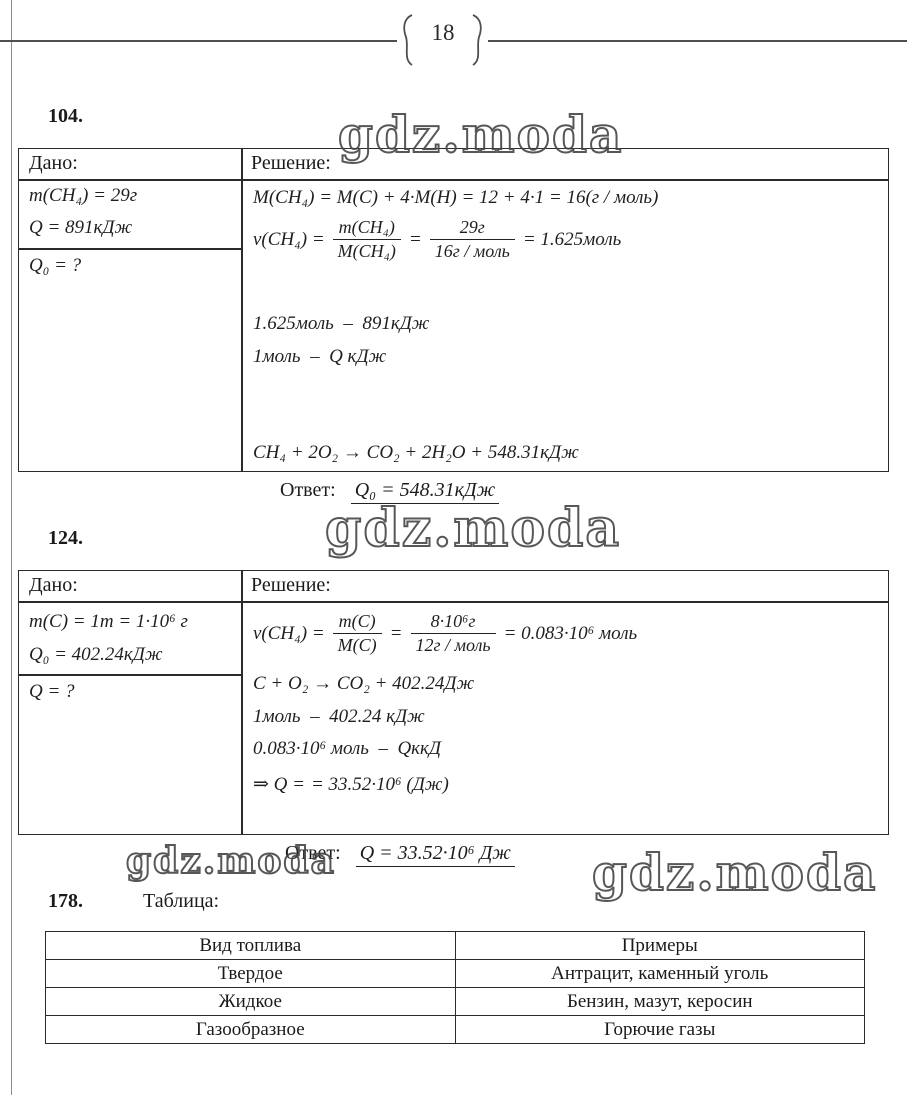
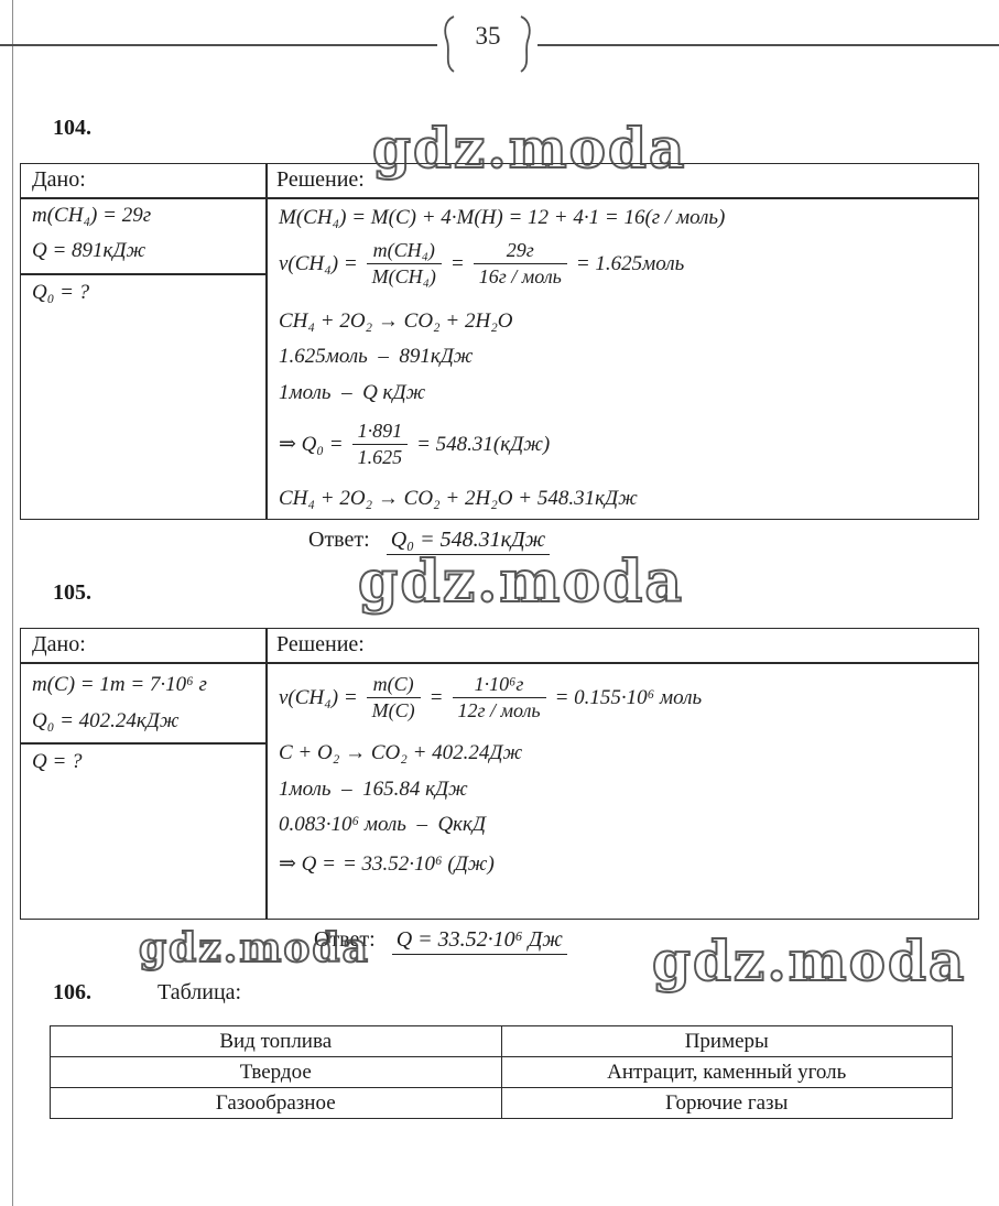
- 18
+ 35
  104.
  Дано:
  Решение:
  m(CH₄) = 29г
  Q = 891кДж
  Q₀ = ?
  M(CH₄) = M(C) + 4·M(H) = 12 + 4·1 = 16(г / моль)
  ν(CH₄) =
  m(CH₄)
  M(CH₄)
  =
  29г
  16г / моль
  = 1.625моль
+ CH₄ + 2O₂ → CO₂ + 2H₂O
  1.625моль – 891кДж
  1моль – Q кДж
+ ⇒ Q₀ =
+ 1·891
+ 1.625
+ = 548.31(кДж)
  CH₄ + 2O₂ → CO₂ + 2H₂O + 548.31кДж
  Ответ: Q₀ = 548.31кДж
- 124.
+ 105.
  Дано:
  Решение:
- m(C) = 1т = 1·10⁶ г
+ m(C) = 1т = 7·10⁶ г
  Q₀ = 402.24кДж
  Q = ?
  ν(CH₄) =
  m(C)
  M(C)
  =
- 8·10⁶г
+ 1·10⁶г
  12г / моль
- = 0.083·10⁶ моль
+ = 0.155·10⁶ моль
  C + O₂ → CO₂ + 402.24Дж
- 1моль – 402.24 кДж
+ 1моль – 165.84 кДж
  0.083·10⁶ моль – QккД
  ⇒ Q =
  = 33.52·10⁶ (Дж)
  Ответ: Q = 33.52·10⁶ Дж
- 178.
+ 106.
  Таблица:
  Вид топлива	Примеры
  Твердое	Антрацит, каменный уголь
- Жидкое	Бензин, мазут, керосин
  Газообразное	Горючие газы
  gdz.moda
  gdz.moda
  gdz.moda
  gdz.moda
